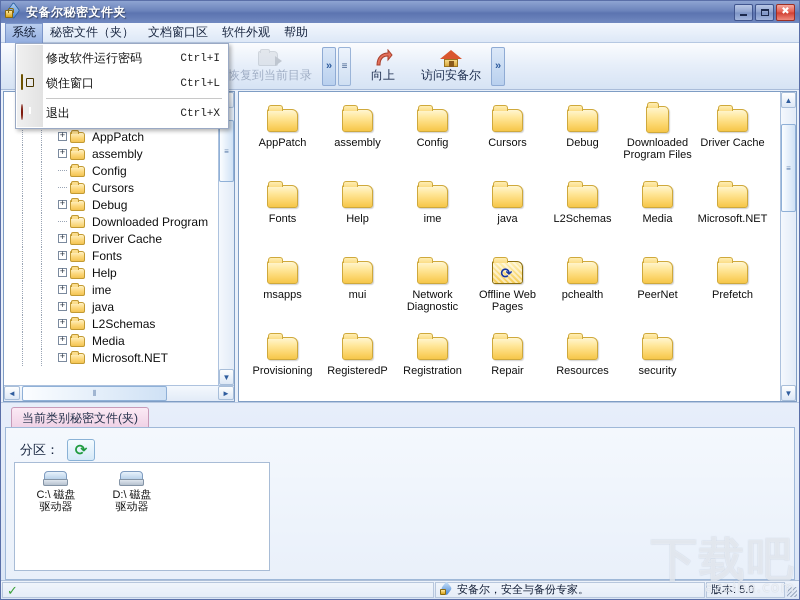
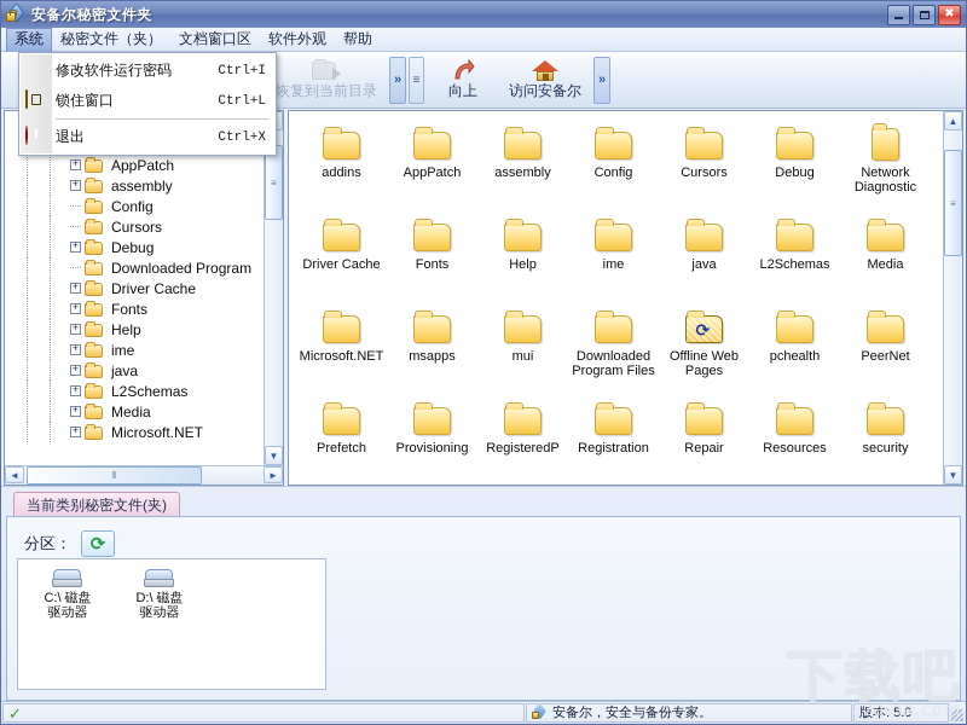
  安备尔秘密文件夹
  ✖
  系统
  秘密文件（夹）
  文档窗口区
  软件外观
  帮助
  恢复到当前目录
  »
  ≡
  向上
  访问安备尔
  »
  +
  AppPatch
  +
  assembly
  Config
  Cursors
  +
  Debug
  Downloaded Program
  +
  Driver Cache
  +
  Fonts
  +
  Help
  +
  ime
  +
  java
  +
  L2Schemas
  +
  Media
  +
  Microsoft.NET
  ≡
  ▼
  ◄
  ⦀
  ►
+ addins
  AppPatch
  assembly
  Config
  Cursors
  Debug
- Downloaded Program Files
+ Network Diagnostic
  Driver Cache
  Fonts
  Help
  ime
  java
  L2Schemas
  Media
  Microsoft.NET
  msapps
  mui
- Network Diagnostic
+ Downloaded Program Files
  ⟳
  Offline Web Pages
  pchealth
  PeerNet
  Prefetch
  Provisioning
  RegisteredP
  Registration
  Repair
  Resources
  security
  ▲
  ≡
  ▼
  当前类别秘密文件(夹)
  分区：
  ⟳
  C:\ 磁盘
  驱动器
  D:\ 磁盘
  驱动器
  ✓
  安备尔，安全与备份专家。
  版本: 5.0
  修改软件运行密码
  Ctrl+I
  锁住窗口
  Ctrl+L
  退出
  Ctrl+X
  下载吧
  azaiba.com
